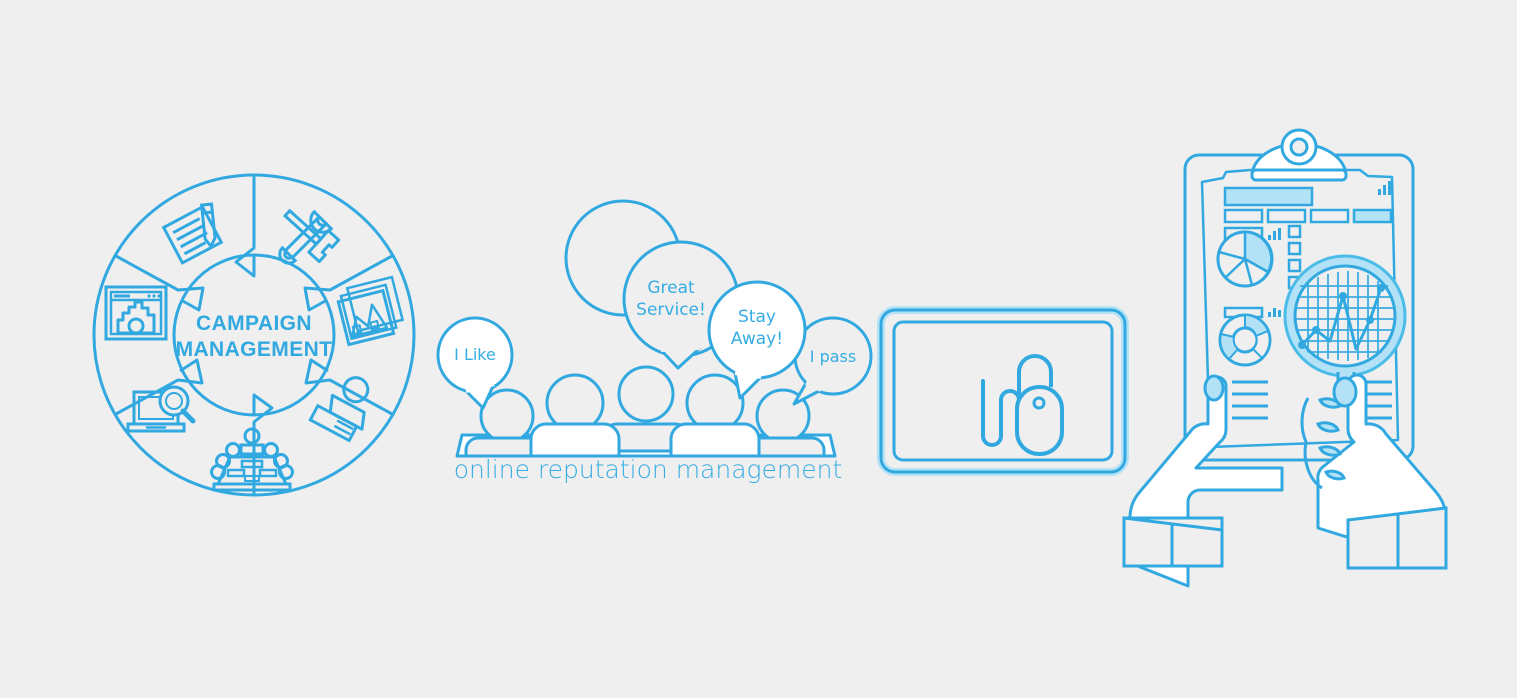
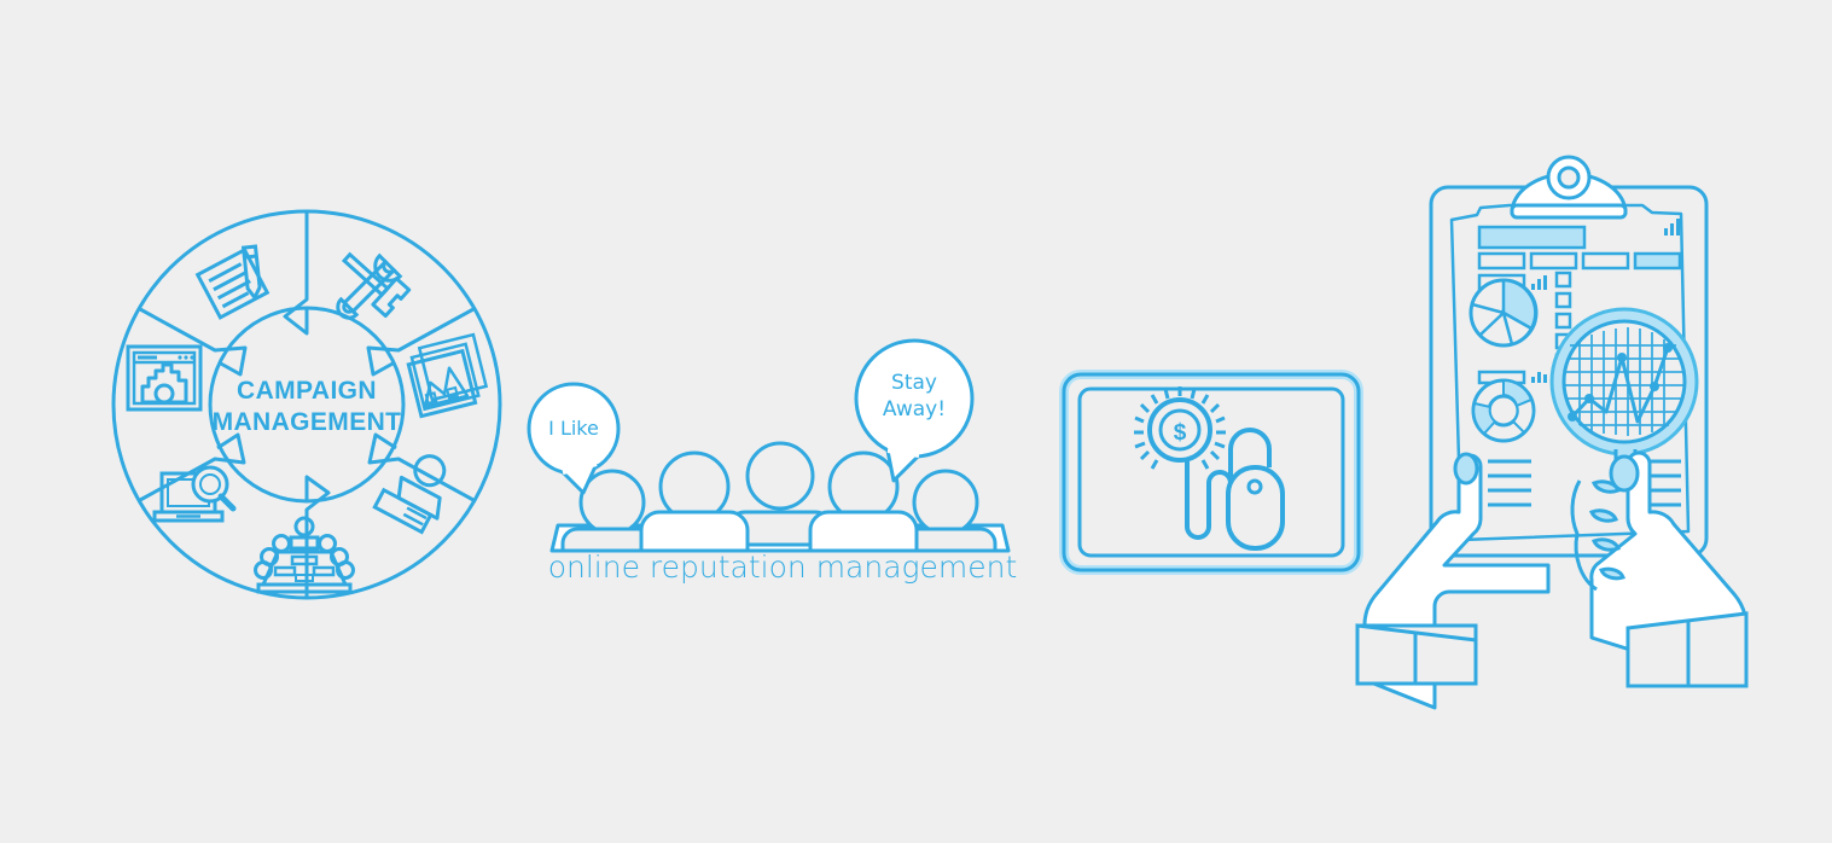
  CAMPAIGN
  MANAGEMENT
- Great
- Service!
- I pass
  Stay
  Away!
  I Like
  online reputation management
+ $
